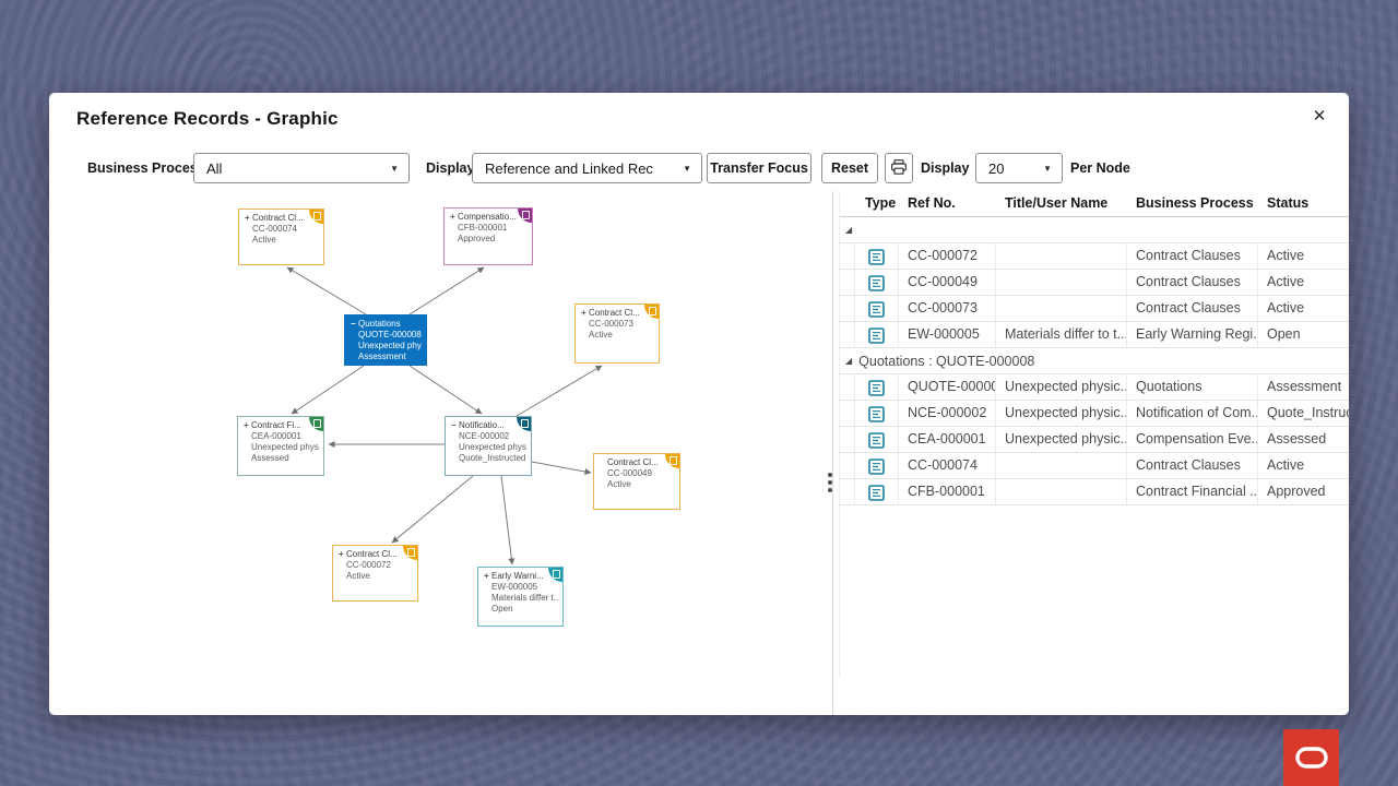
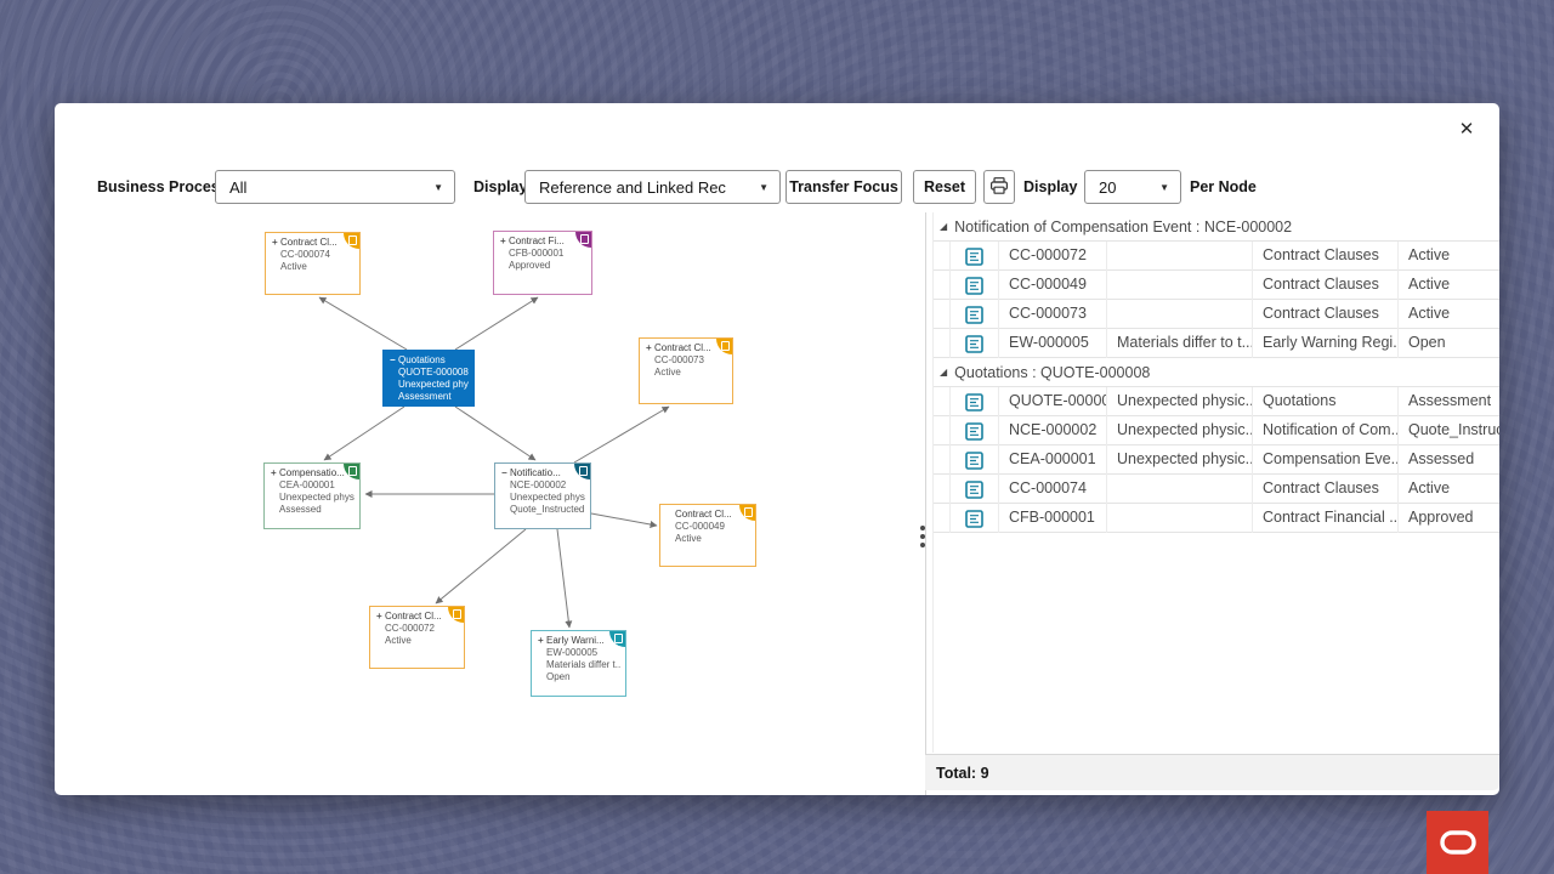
- Reference Records - Graphic
  ✕
  Business Proce
  All
  ▼
  Display
  Reference and Linked Rec
  ▼
  Transfer Focus
  Reset
  Display
  20
  ▼
  Per Node
  + Contract Cl...
  CC-000074
  Active
- + Compensatio...
+ + Contract Fi...
  CFB-000001
  Approved
  − Quotations
  QUOTE-000008
  Unexpected phy
  Assessment
  + Contract Cl...
  CC-000073
  Active
- + Contract Fi...
+ + Compensatio...
  CEA-000001
  Unexpected phys
  Assessed
  − Notificatio...
  NCE-000002
  Unexpected phys
  Quote_Instructed
  Contract Cl...
  CC-000049
  Active
  + Contract Cl...
  CC-000072
  Active
  + Early Warni...
  EW-000005
  Materials differ t..
  Open
- Type
- Ref No.
- Title/User Name
- Business Process
- Status
  ◢
+ Notification of Compensation Event : NCE-000002
  CC-000072
  Contract Clauses
  Active
  CC-000049
  Contract Clauses
  Active
  CC-000073
  Contract Clauses
  Active
  EW-000005
  Materials differ to t...
  Early Warning Regi.
  Open
  ◢
  Quotations : QUOTE-000008
  QUOTE-00000
  Unexpected physic..
  Quotations
  Assessment
  NCE-000002
  Unexpected physic..
  Notification of Com..
  Quote_Instru
  CEA-000001
  Unexpected physic..
  Compensation Eve..
  Assessed
  CC-000074
  Contract Clauses
  Active
  CFB-000001
  Contract Financial ..
  Approved
+ Total: 9
